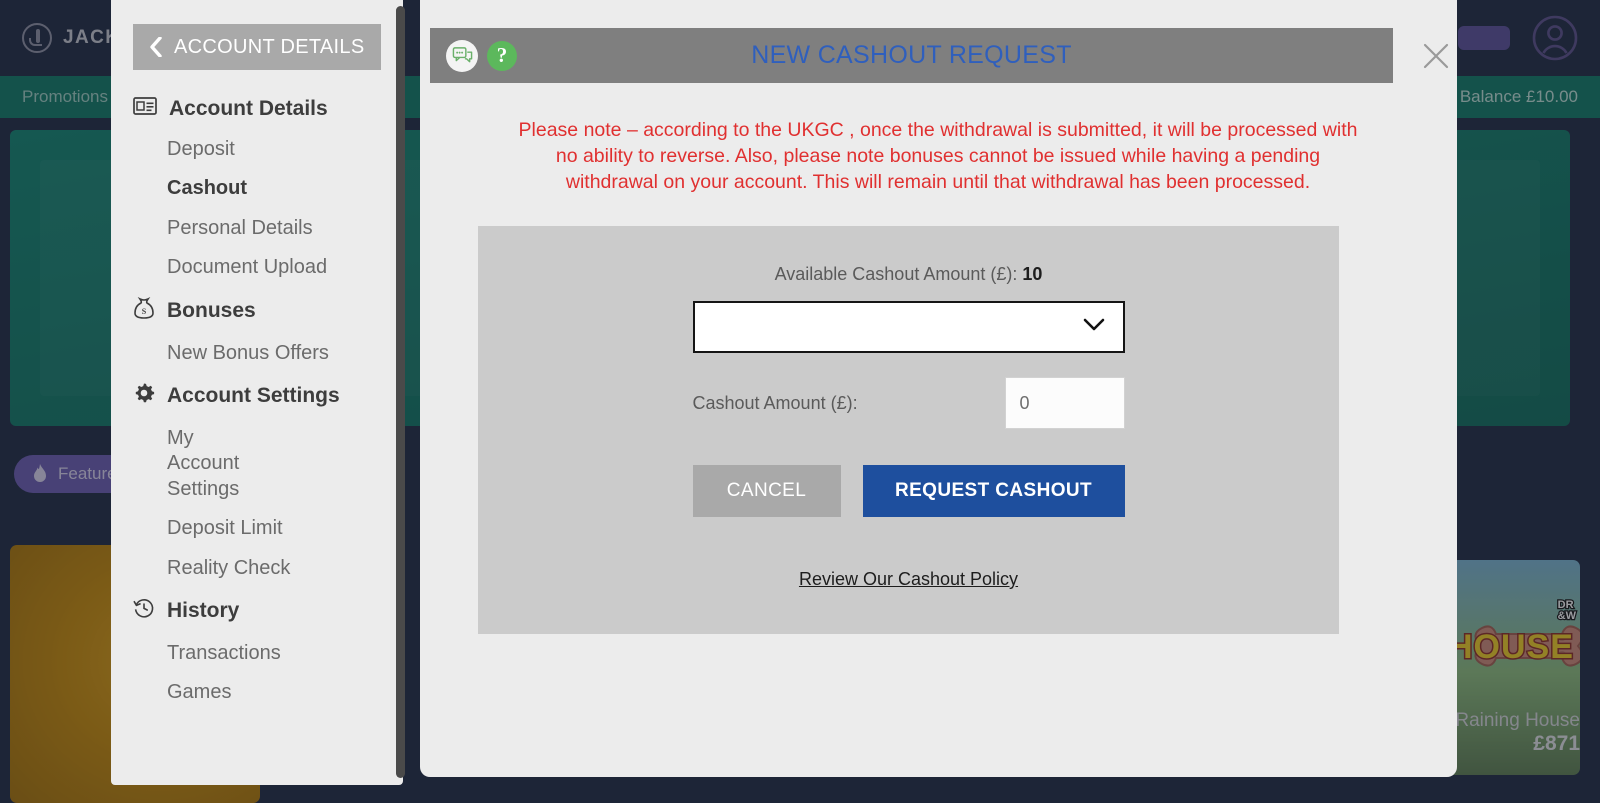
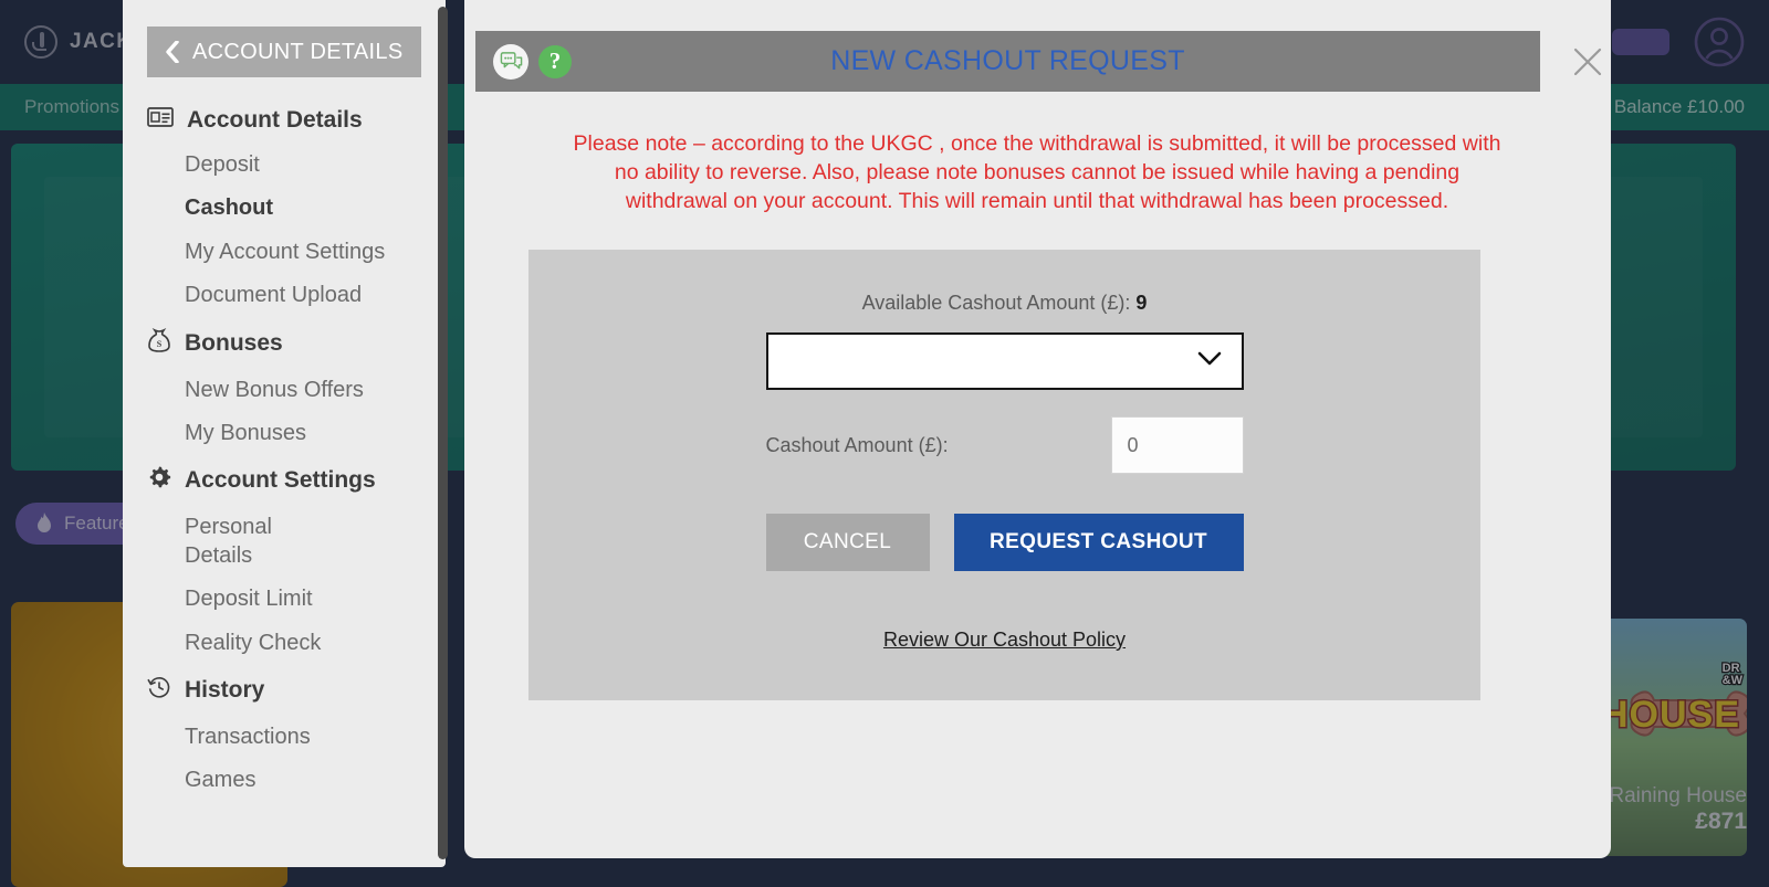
  Promotions
  Balance £10.00
  Featur
  HOUSE
  DR
  &W
  Raining House
  £871
  ACCOUNT DETAILS
  Account Details
  Deposit
  Cashout
- Personal Details
+ My Account Settings
  Document Upload
  S
  Bonuses
  New Bonus Offers
+ My Bonuses
  Account Settings
- My Account Settings
+ Personal Details
  Deposit Limit
  Reality Check
  History
  Transactions
  Games
  ?
  NEW CASHOUT REQUEST
  Please note – according to the UKGC , once the withdrawal is submitted, it will be processed with no ability to reverse. Also, please note bonuses cannot be issued while having a pending withdrawal on your account. This will remain until that withdrawal has been processed.
- Available Cashout Amount (£): 10
+ Available Cashout Amount (£): 9
  Cashout Amount (£):
  0
  CANCEL
  REQUEST CASHOUT
  Review Our Cashout Policy
